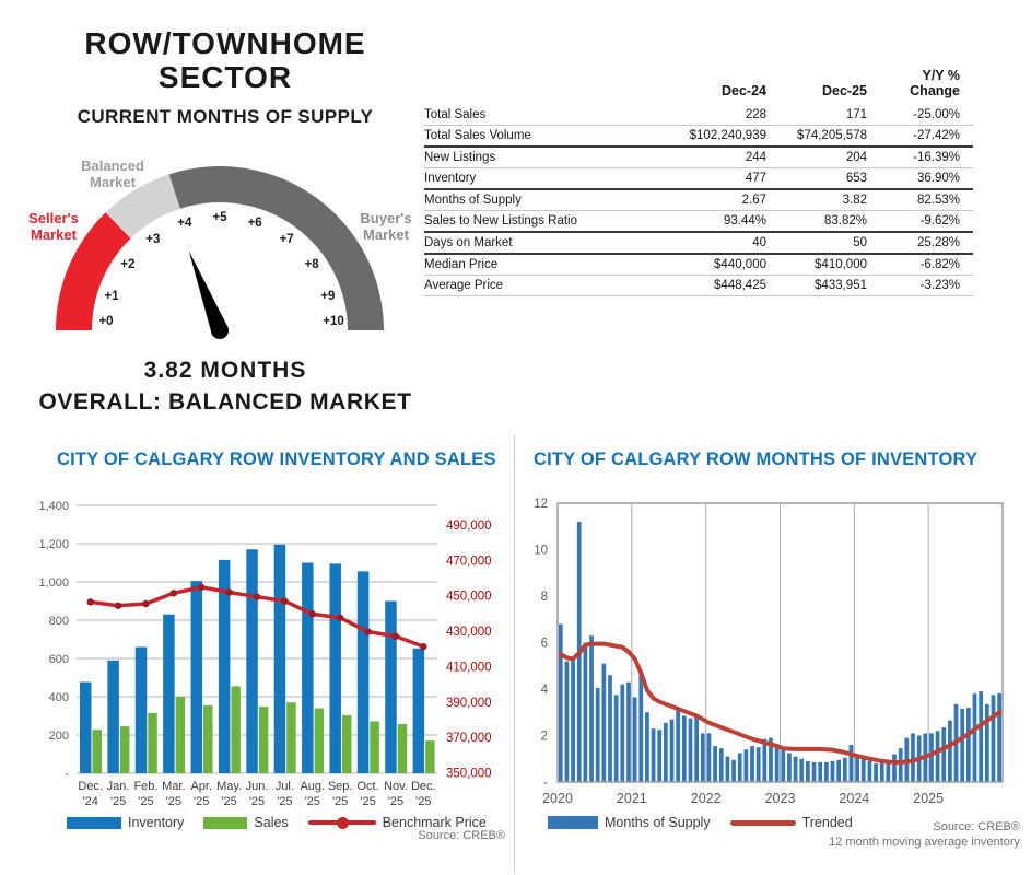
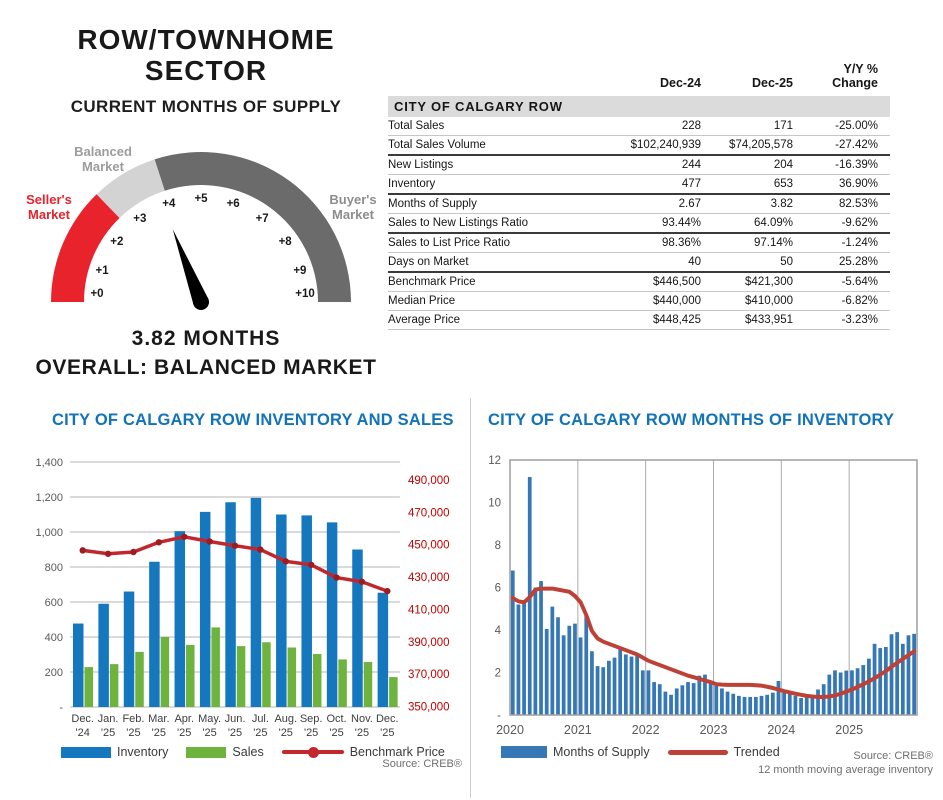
  ROW/TOWNHOME
  SECTOR
  CURRENT MONTHS OF SUPPLY
  Seller's
  Market
  Balanced
  Market
  Buyer's
  Market
  +0
  +1
  +2
  +3
  +4
  +5
  +6
  +7
  +8
  +9
  +10
  3.82 MONTHS
  OVERALL: BALANCED MARKET
  	Dec-24	Dec-25	Y/Y % Change
+ CITY OF CALGARY ROW
  Total Sales	228	171	-25.00%
  Total Sales Volume	$102,240,939	$74,205,578	-27.42%
  New Listings	244	204	-16.39%
  Inventory	477	653	36.90%
  Months of Supply	2.67	3.82	82.53%
- Sales to New Listings Ratio	93.44%	83.82%	-9.62%
+ Sales to New Listings Ratio	93.44%	64.09%	-9.62%
+ Sales to List Price Ratio	98.36%	97.14%	-1.24%
  Days on Market	40	50	25.28%
+ Benchmark Price	$446,500	$421,300	-5.64%
  Median Price	$440,000	$410,000	-6.82%
  Average Price	$448,425	$433,951	-3.23%
  CITY OF CALGARY ROW INVENTORY AND SALES
  -
  200
  400
  600
  800
  1,000
  1,200
  1,400
  490,000
  470,000
  450,000
  430,000
  410,000
  390,000
  370,000
  350,000
  Dec.
  '24
  Jan.
  '25
  Feb.
  '25
  Mar.
  '25
  Apr.
  '25
  May.
  '25
  Jun.
  '25
  Jul.
  '25
  Aug.
  '25
  Sep.
  '25
  Oct.
  '25
  Nov.
  '25
  Dec.
  '25
  Inventory
  Sales
  Benchmark Price
  Source: CREB®
  CITY OF CALGARY ROW MONTHS OF INVENTORY
  -
  2
  4
  6
  8
  10
  12
  2020
  2021
  2022
  2023
  2024
  2025
  Months of Supply
  Trended
  Source: CREB®
  12 month moving average inventory
